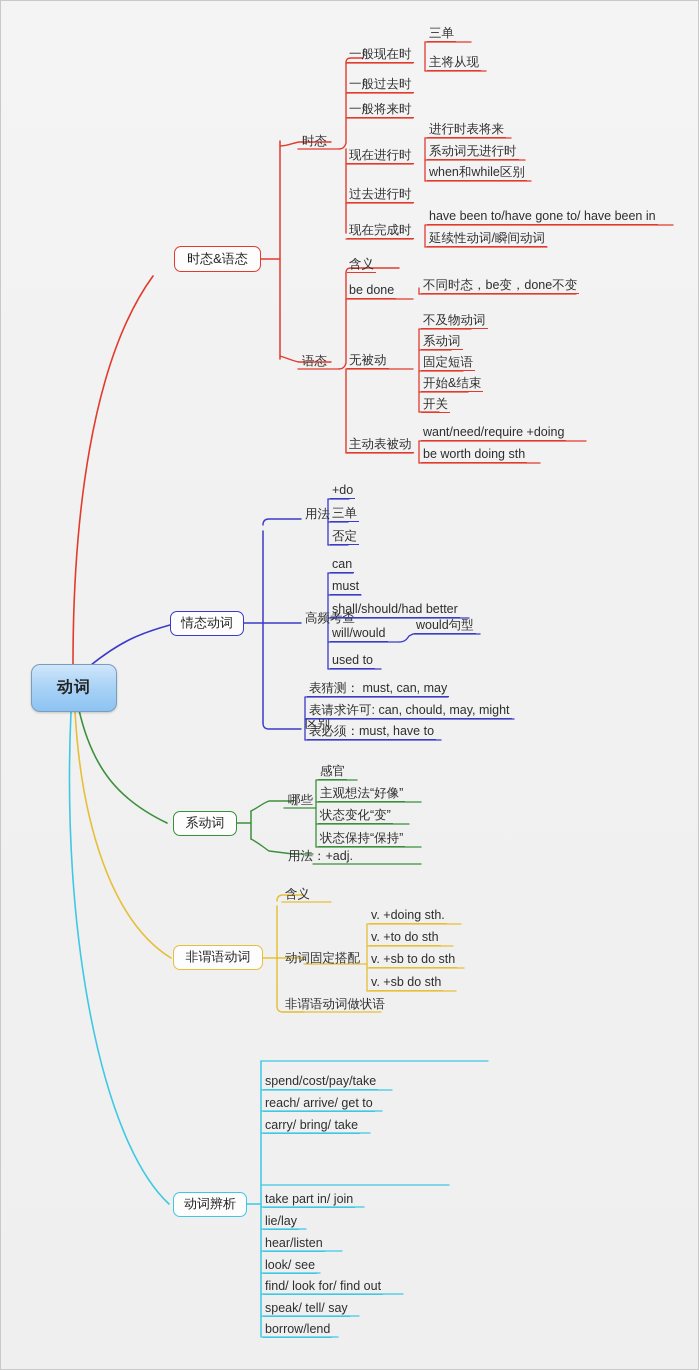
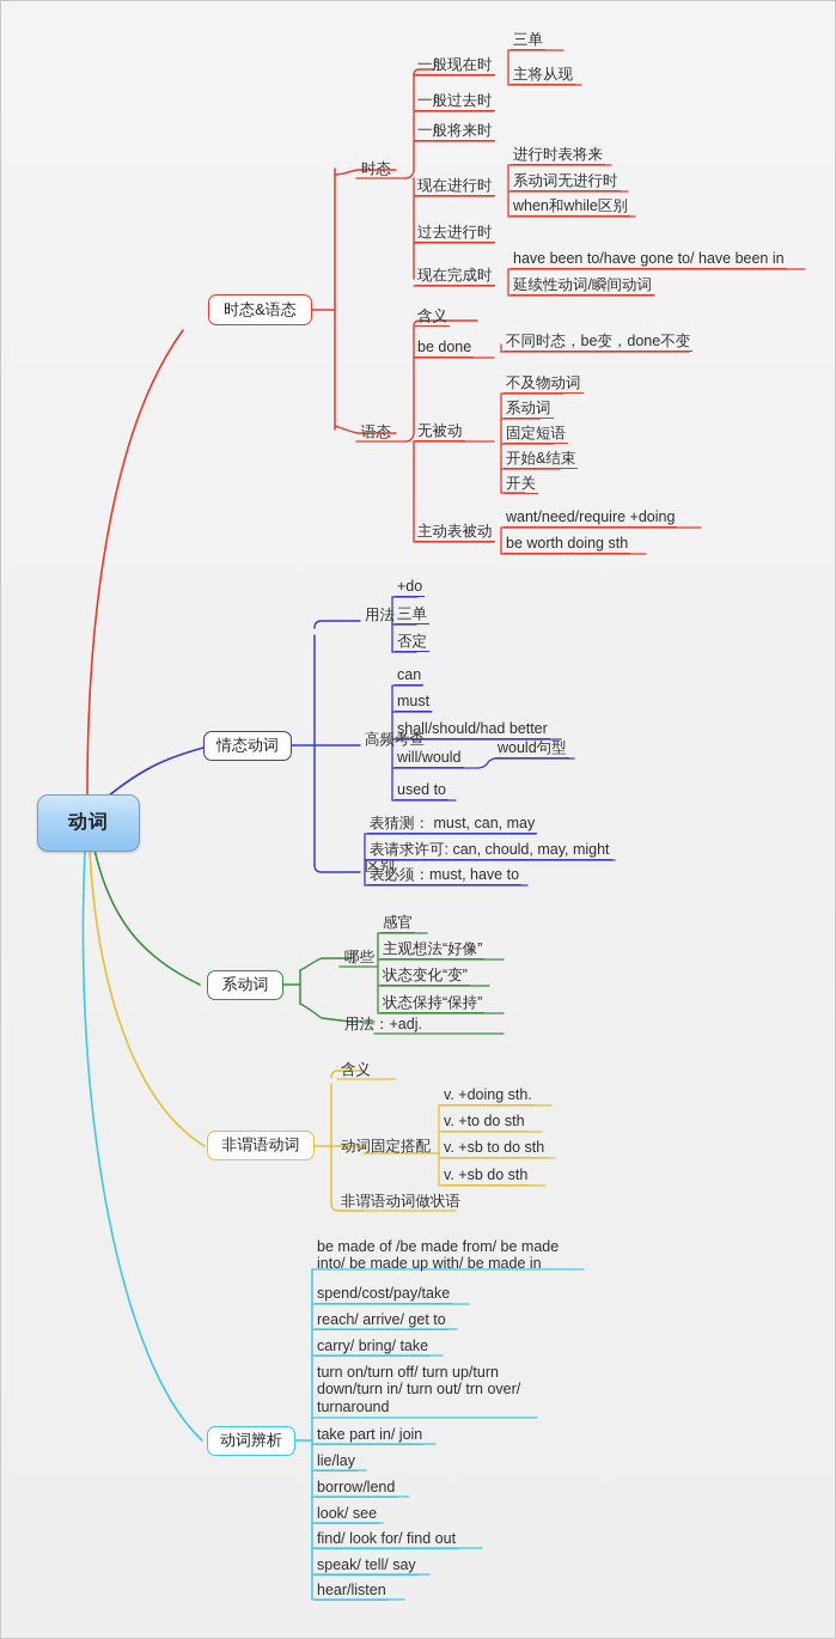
  动词
  时态&语态
  时态
  语态
  一般现在时
  一般过去时
  一般将来时
  现在进行时
  过去进行时
  现在完成时
  三单
  主将从现
  进行时表将来
  系动词无进行时
  when和while区别
  have been to/have gone to/ have been in
  延续性动词/瞬间动词
  含义
  be done
  无被动
  主动表被动
  不同时态，be变，done不变
  不及物动词
  系动词
  固定短语
  开始&结束
  开关
  want/need/require +doing
  be worth doing sth
  情态动词
  用法
  高频考查
  区别
  +do
  三单
  否定
  can
  must
  shall/should/had better
  will/would
  used to
  would句型
  表猜测： must, can, may
  表请求许可: can, chould, may, might
  表必须：must, have to
  系动词
  哪些
  用法：+adj.
  感官
  主观想法“好像”
  状态变化“变”
  状态保持“保持”
  非谓语动词
  含义
  动词固定搭配
  非谓语动词做状语
  v. +doing sth.
  v. +to do sth
  v. +sb to do sth
  v. +sb do sth
  动词辨析
+ be made of /be made from/ be made into/ be made up with/ be made in
  spend/cost/pay/take
  reach/ arrive/ get to
  carry/ bring/ take
+ turn on/turn off/ turn up/turn down/turn in/ turn out/ trn over/ turnaround
  take part in/ join
  lie/lay
- hear/listen
+ borrow/lend
  look/ see
  find/ look for/ find out
  speak/ tell/ say
- borrow/lend
+ hear/listen
